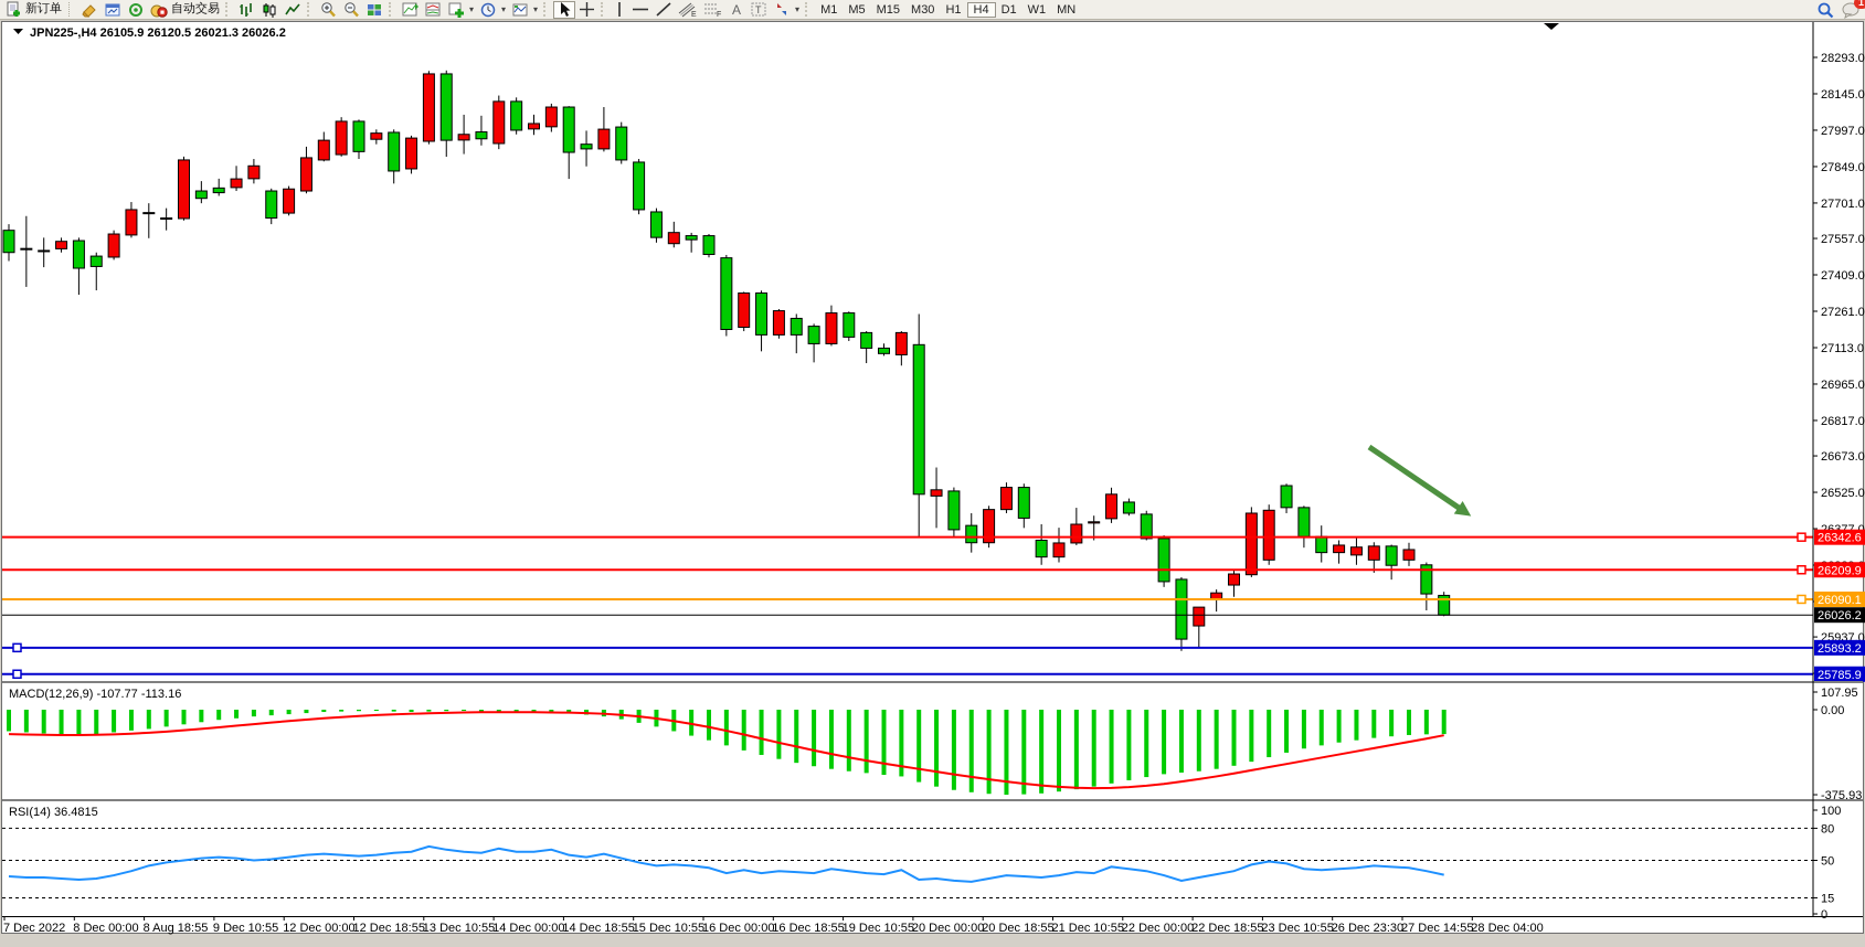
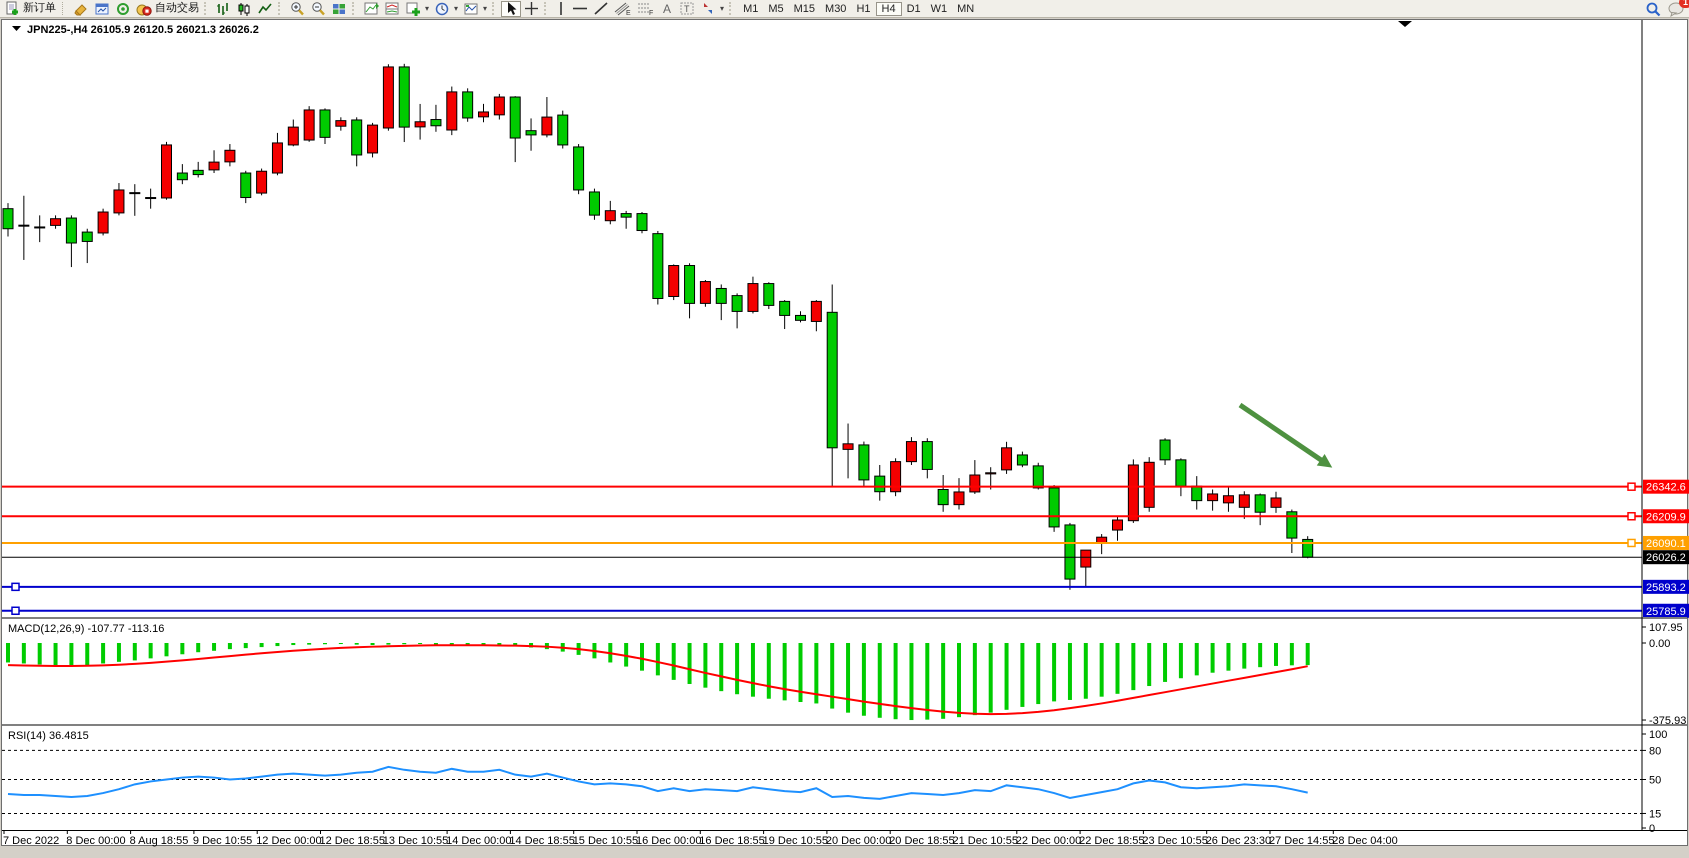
- 28293.0
- 28145.0
- 27997.0
- 27849.0
- 27701.0
- 27557.0
- 27409.0
- 27261.0
- 27113.0
- 26965.0
- 26817.0
- 26673.0
- 26525.0
- 25937.0
  26342.6
  26209.9
  26090.1
  26026.2
  25893.2
  25785.9
  107.95
  0.00
  -375.93
  MACD(12,26,9) -107.77 -113.16
  100
  80
  50
  15
  0
  RSI(14) 36.4815
  7 Dec 2022
  8 Dec 00:00
  8 Aug 18:55
  9 Dec 10:55
  12 Dec 00:00
  12 Dec 18:55
  13 Dec 10:55
  14 Dec 00:00
  14 Dec 18:55
  15 Dec 10:55
  16 Dec 00:00
  16 Dec 18:55
  19 Dec 10:55
  20 Dec 00:00
  20 Dec 18:55
  21 Dec 10:55
  22 Dec 00:00
  22 Dec 18:55
  23 Dec 10:55
  26 Dec 23:30
  27 Dec 14:55
  28 Dec 04:00
  JPN225-,H4 26105.9 26120.5 26021.3 26026.2
  新订单
  自动交易
  ▾
  ▾
  ▾
  A
  T
  ▾
  M1
  M5
  M15
  M30
  H1
  H4
  D1
  W1
  MN
  1
